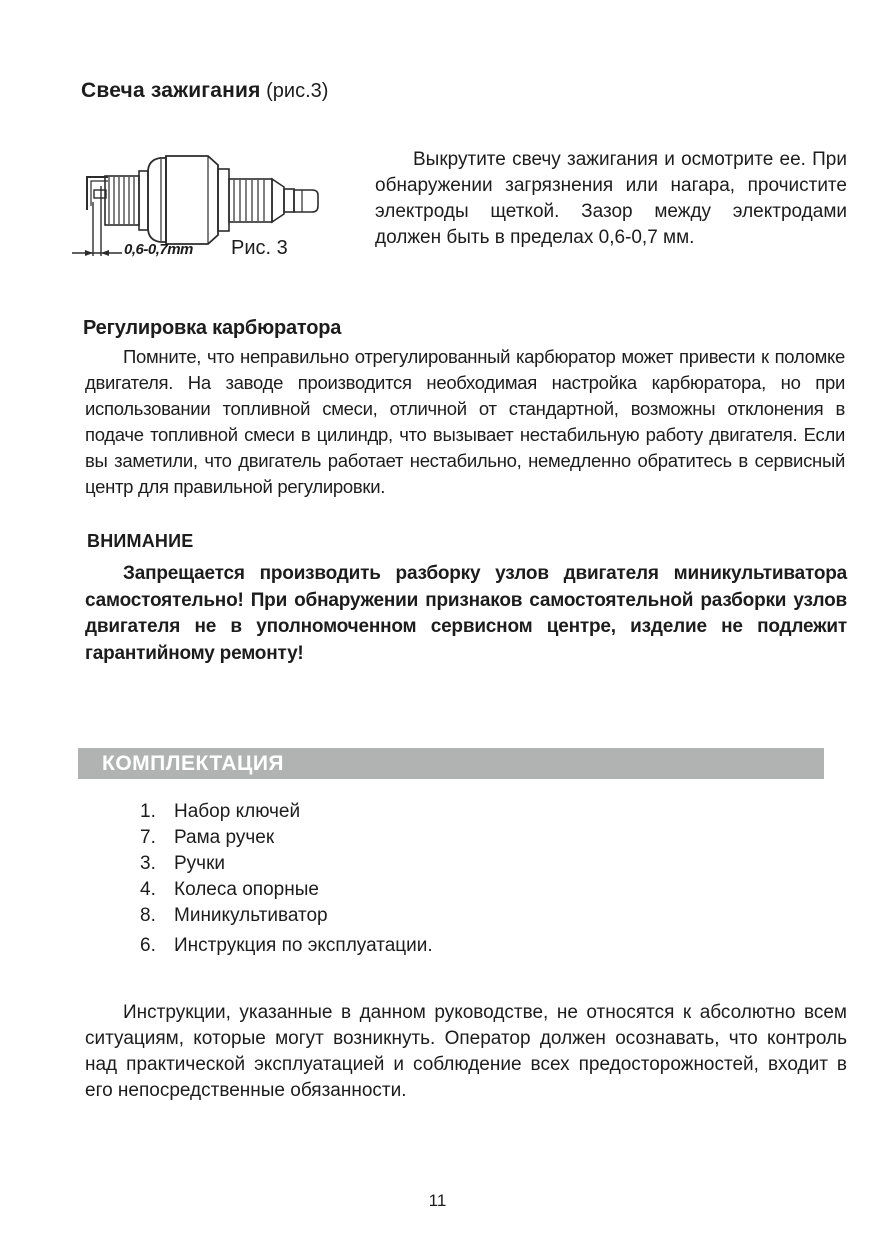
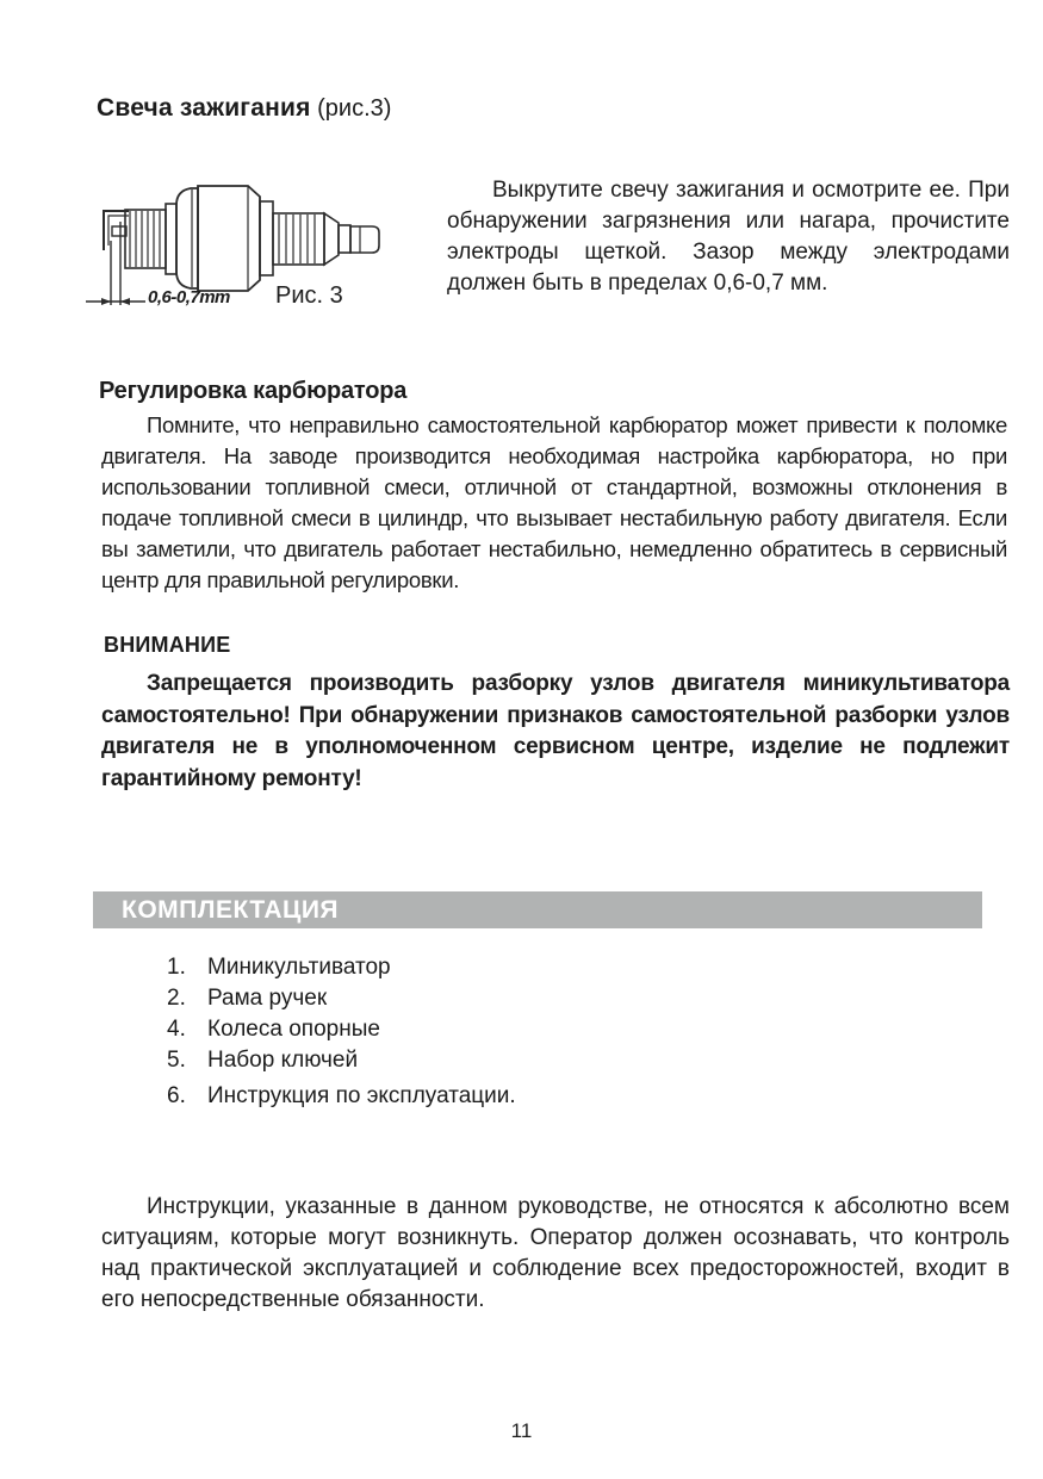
  Свеча зажигания (рис.3)
  0,6-0,7mm
  Рис. 3
  Выкрутите свечу зажигания и осмотрите ее. При обнаружении загрязнения или нагара, прочистите электроды щеткой. Зазор между электродами должен быть в пределах 0,6-0,7 мм.
  Регулировка карбюратора
- Помните, что неправильно отрегулированный карбюратор может привести к поломке двигателя. На заводе производится необходимая настройка карбюратора, но при использовании топливной смеси, отличной от стандартной, возможны отклонения в подаче топливной смеси в цилиндр, что вызывает нестабильную работу двигателя. Если вы заметили, что двигатель работает нестабильно, немедленно обратитесь в сервисный центр для правильной регулировки.
+ Помните, что неправильно самостоятельной карбюратор может привести к поломке двигателя. На заводе производится необходимая настройка карбюратора, но при использовании топливной смеси, отличной от стандартной, возможны отклонения в подаче топливной смеси в цилиндр, что вызывает нестабильную работу двигателя. Если вы заметили, что двигатель работает нестабильно, немедленно обратитесь в сервисный центр для правильной регулировки.
  ВНИМАНИЕ
  Запрещается производить разборку узлов двигателя миникультиватора самостоятельно! При обнаружении признаков самостоятельной разборки узлов двигателя не в уполномоченном сервисном центре, изделие не подлежит гарантийному ремонту!
  КОМПЛЕКТАЦИЯ
  1.
- Набор ключей
+ Миникультиватор
- 7.
+ 2.
  Рама ручек
- 3.
- Ручки
  4.
  Колеса опорные
- 8.
+ 5.
- Миникультиватор
+ Набор ключей
  6.
  Инструкция по эксплуатации.
  Инструкции, указанные в данном руководстве, не относятся к абсолютно всем ситуациям, которые могут возникнуть. Оператор должен осознавать, что контроль над практической эксплуатацией и соблюдение всех предосторожностей, входит в его непосредственные обязанности.
  11
